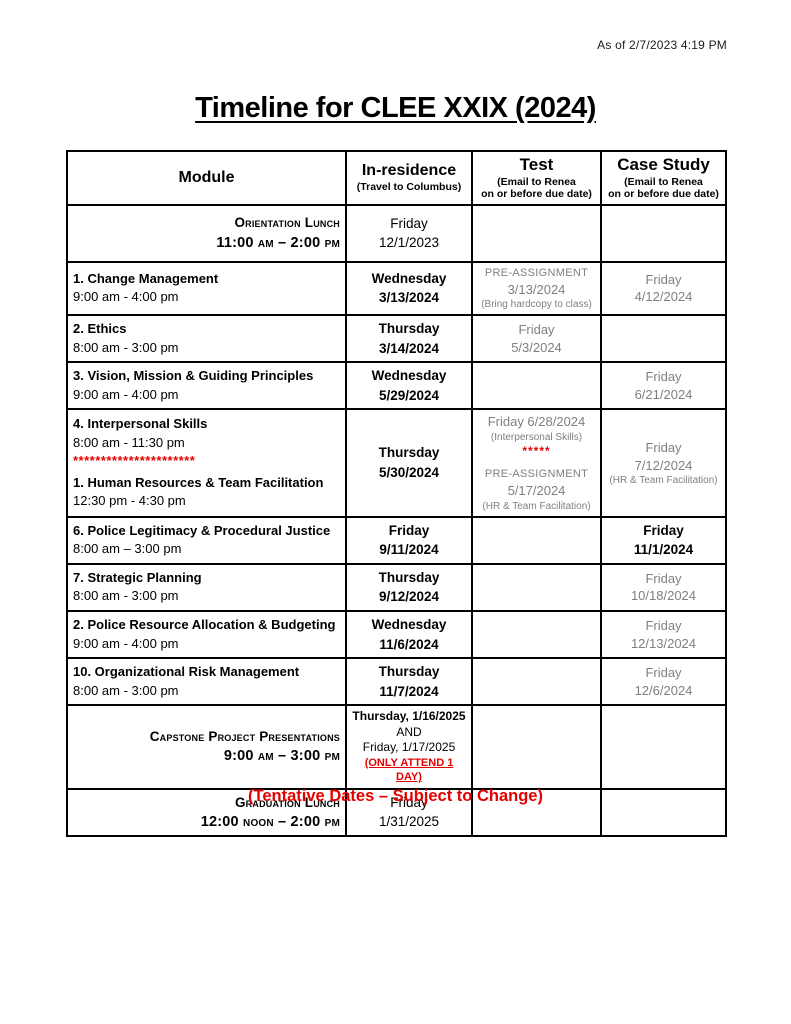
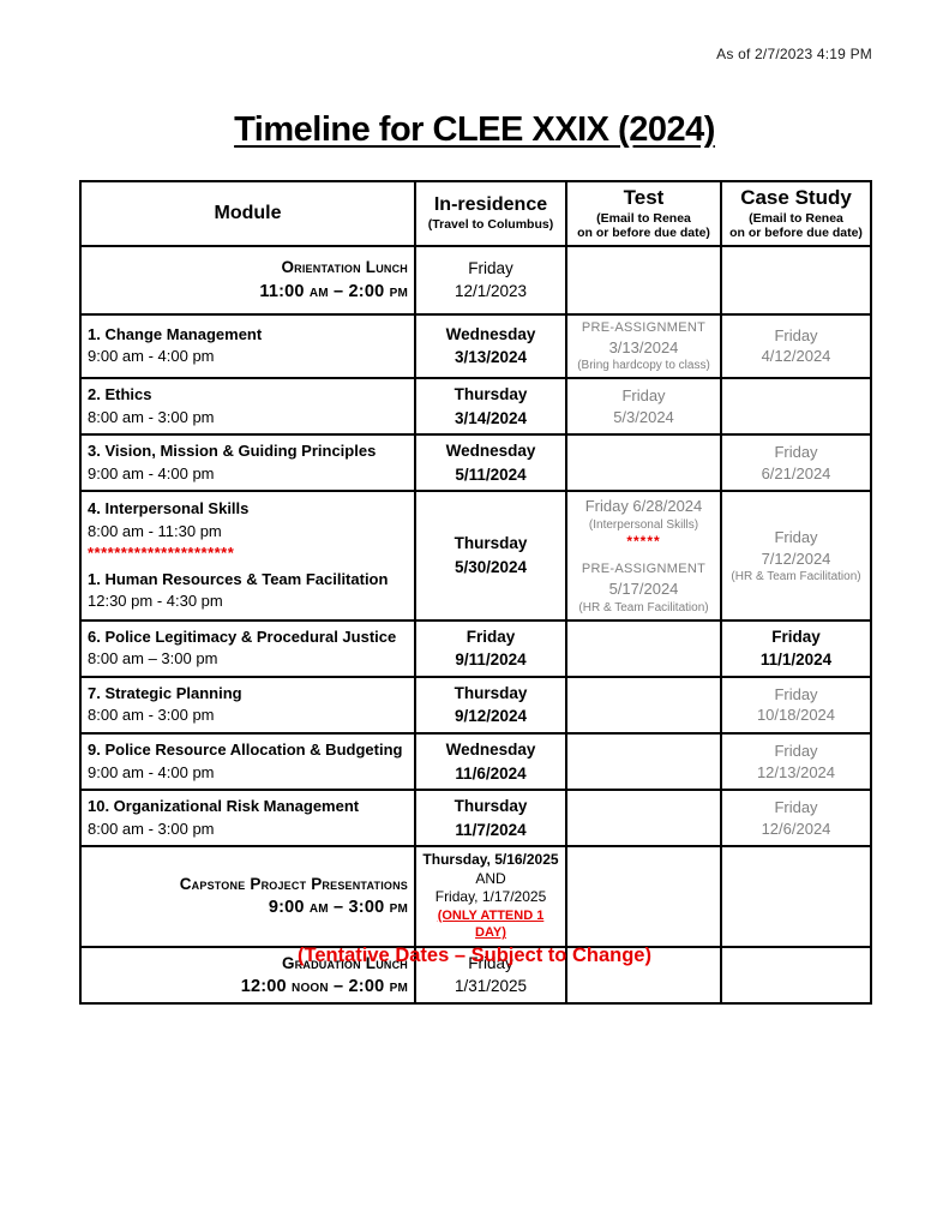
  As of 2/7/2023 4:19 PM
  Timeline for CLEE XXIX (2024)
  Module	In-residence(Travel to Columbus)	Test(Email to Renea on or before due date)	Case Study(Email to Renea on or before due date)
  Orientation Lunch11:00 am – 2:00 pm	Friday12/1/2023
  1. Change Management9:00 am - 4:00 pm	Wednesday3/13/2024	PRE-ASSIGNMENT3/13/2024(Bring hardcopy to class)	Friday4/12/2024
  2. Ethics8:00 am - 3:00 pm	Thursday3/14/2024	Friday5/3/2024
- 3. Vision, Mission & Guiding Principles9:00 am - 4:00 pm	Wednesday5/29/2024		Friday6/21/2024
+ 3. Vision, Mission & Guiding Principles9:00 am - 4:00 pm	Wednesday5/11/2024		Friday6/21/2024
  4. Interpersonal Skills8:00 am - 11:30 pm**********************1. Human Resources & Team Facilitation12:30 pm - 4:30 pm	Thursday5/30/2024	Friday 6/28/2024(Interpersonal Skills)*****PRE-ASSIGNMENT5/17/2024(HR & Team Facilitation)	Friday7/12/2024(HR & Team Facilitation)
  6. Police Legitimacy & Procedural Justice8:00 am – 3:00 pm	Friday9/11/2024		Friday11/1/2024
  7. Strategic Planning8:00 am - 3:00 pm	Thursday9/12/2024		Friday10/18/2024
- 2. Police Resource Allocation & Budgeting9:00 am - 4:00 pm	Wednesday11/6/2024		Friday12/13/2024
+ 9. Police Resource Allocation & Budgeting9:00 am - 4:00 pm	Wednesday11/6/2024		Friday12/13/2024
  10. Organizational Risk Management8:00 am - 3:00 pm	Thursday11/7/2024		Friday12/6/2024
- Capstone Project Presentations9:00 am – 3:00 pm	Thursday, 1/16/2025ANDFriday, 1/17/2025(ONLY ATTEND 1 DAY)
+ Capstone Project Presentations9:00 am – 3:00 pm	Thursday, 5/16/2025ANDFriday, 1/17/2025(ONLY ATTEND 1 DAY)
  Graduation Lunch12:00 noon – 2:00 pm	Friday1/31/2025
  (Tentative Dates – Subject to Change)
